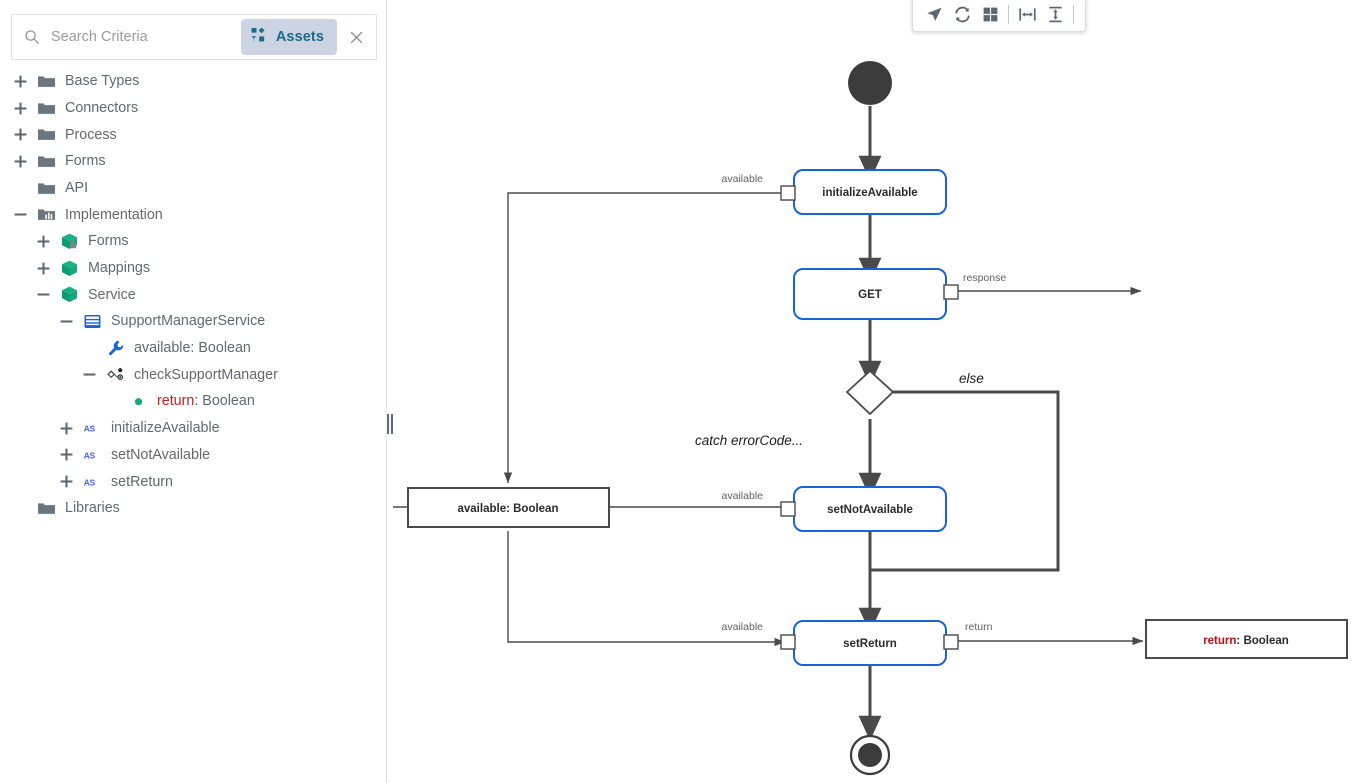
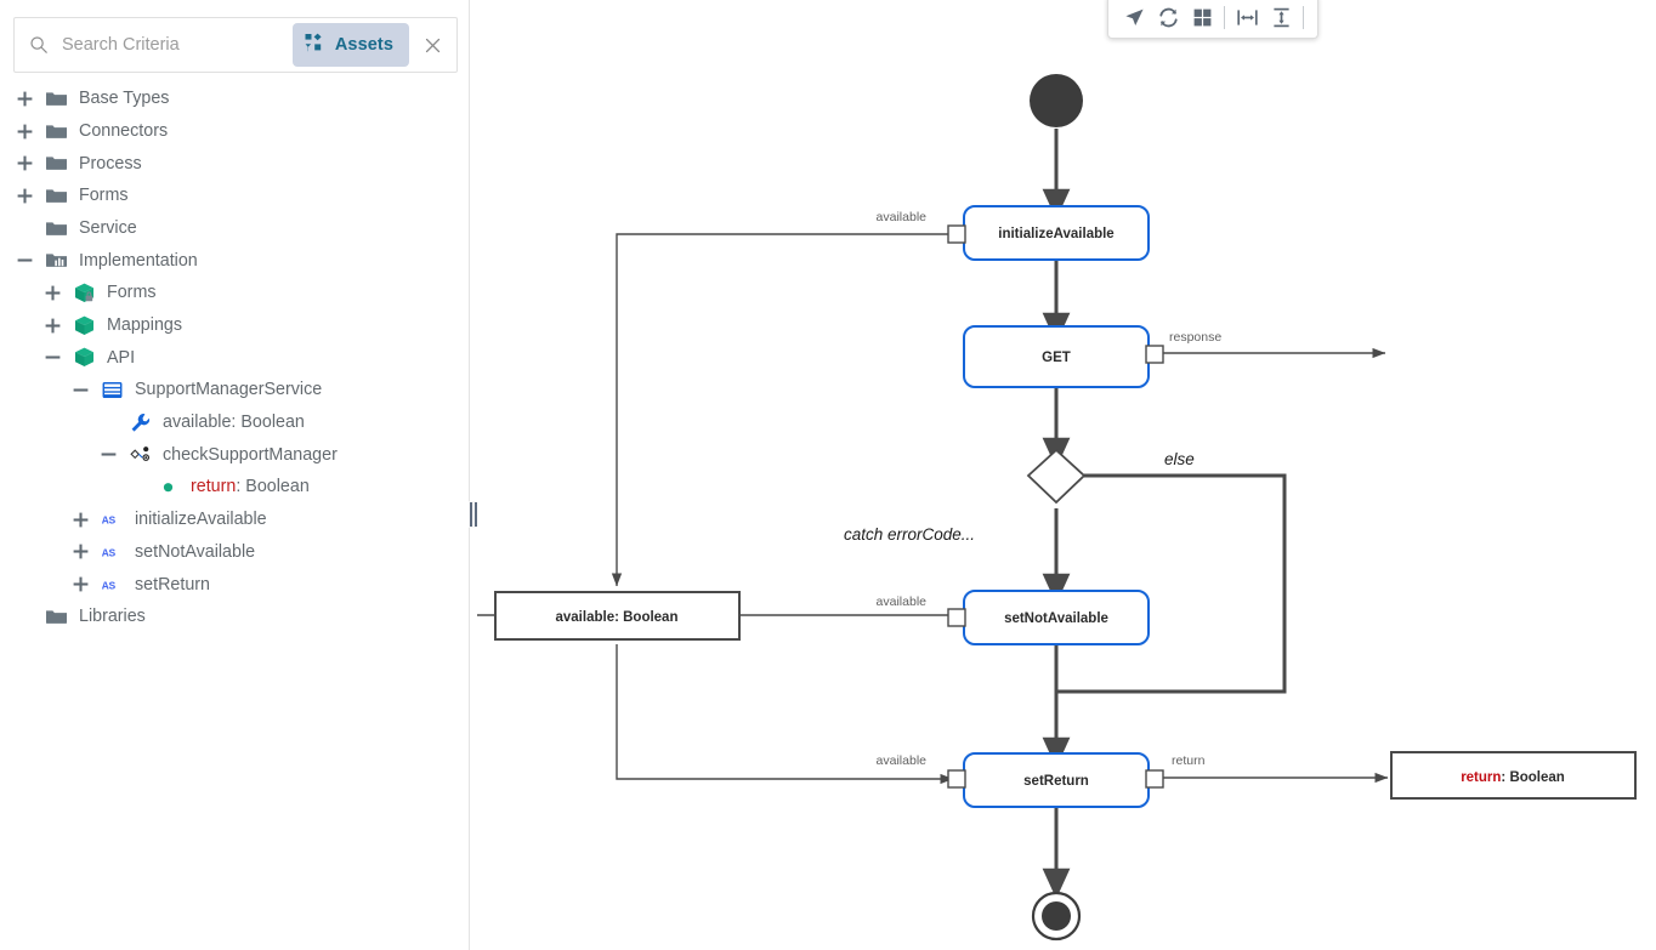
  Search Criteria
  Assets
  Base Types
  Connectors
  Process
  Forms
- API
+ Service
  Implementation
  Forms
  Mappings
- Service
+ API
  SupportManagerService
  available: Boolean
  checkSupportManager
  return: Boolean
  AS
  initializeAvailable
  AS
  setNotAvailable
  AS
  setReturn
  Libraries
  initializeAvailable
  available
  GET
  response
  else
  catch errorCode...
  setNotAvailable
  available
  setReturn
  available
  return
  available: Boolean
  return: Boolean
